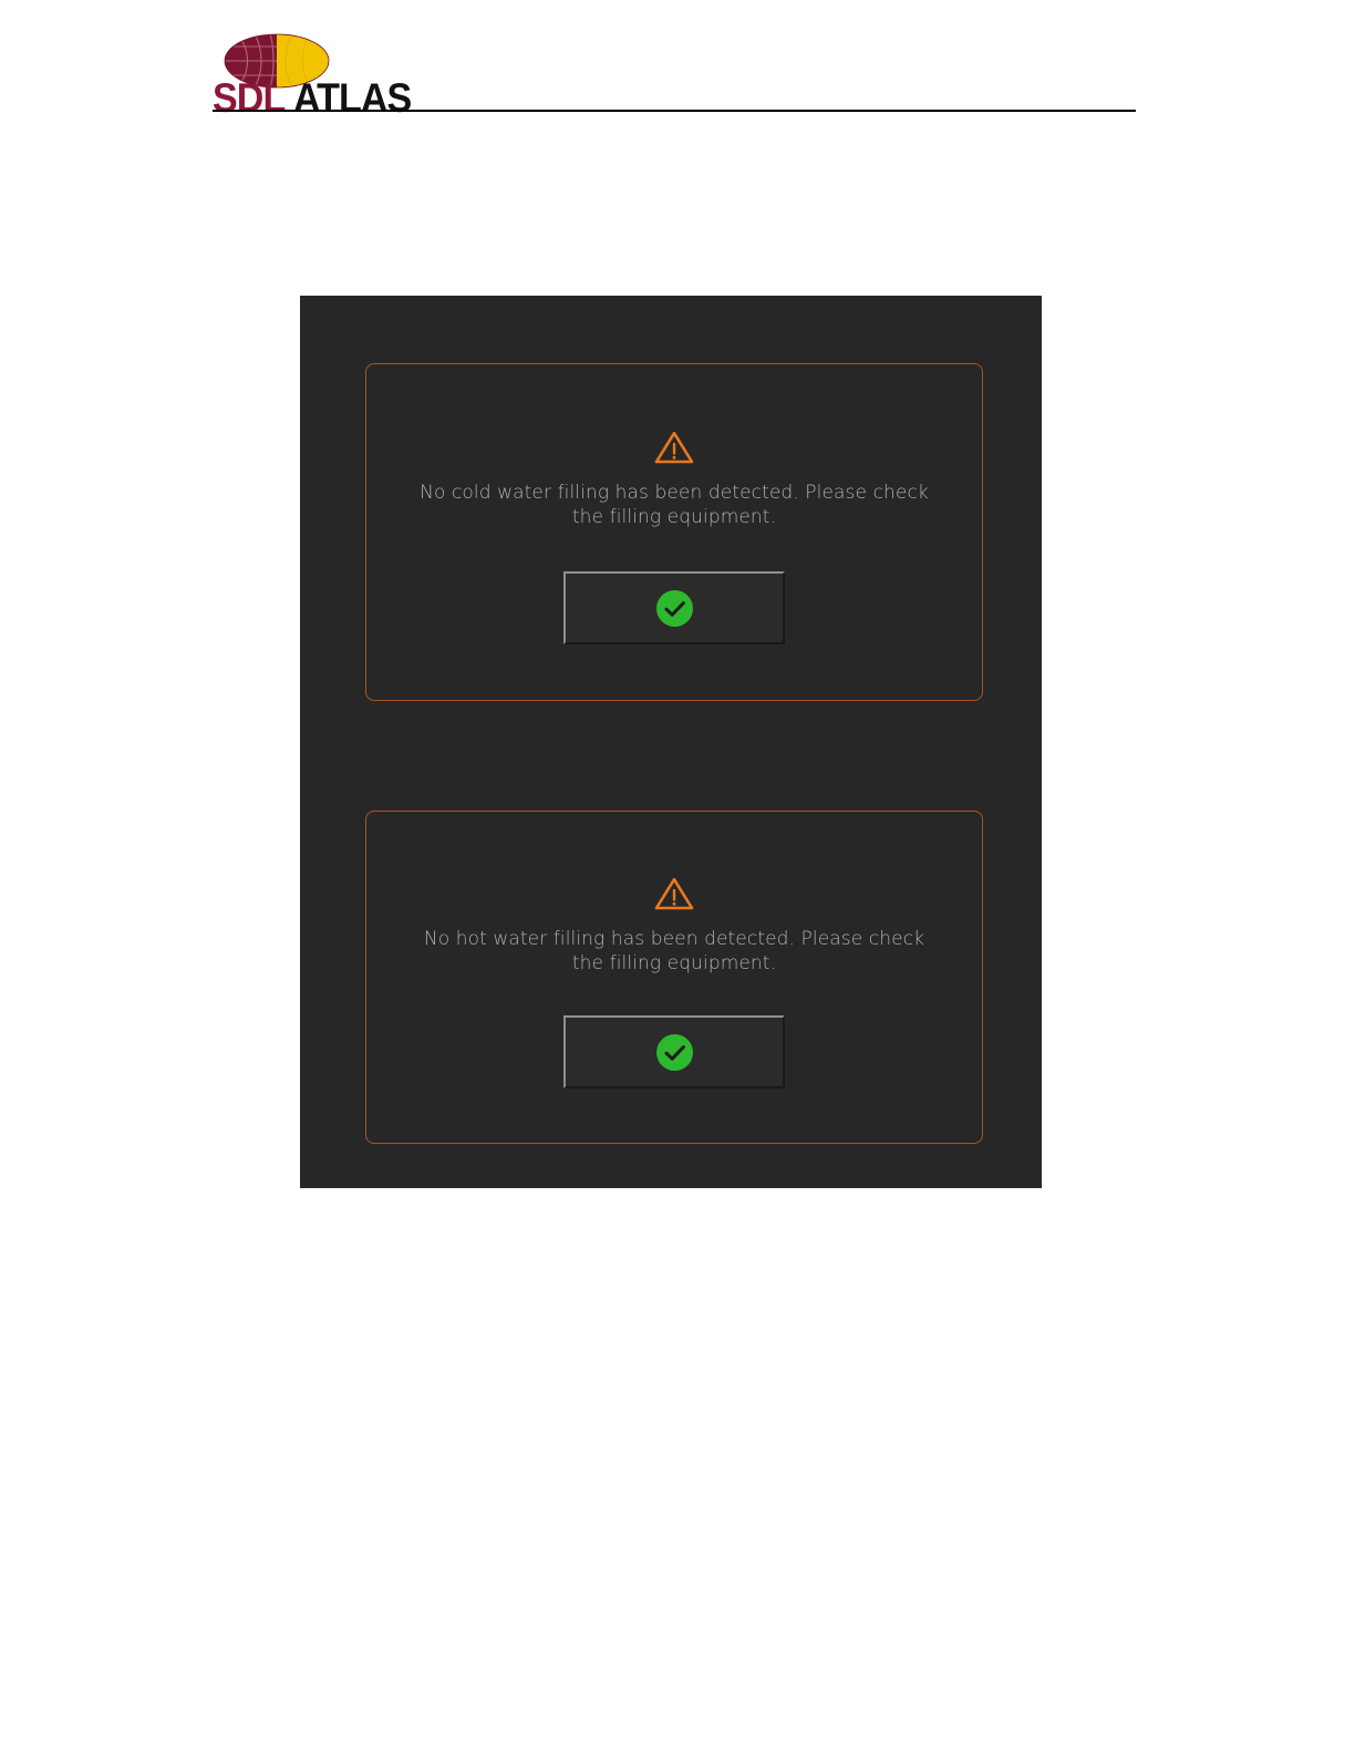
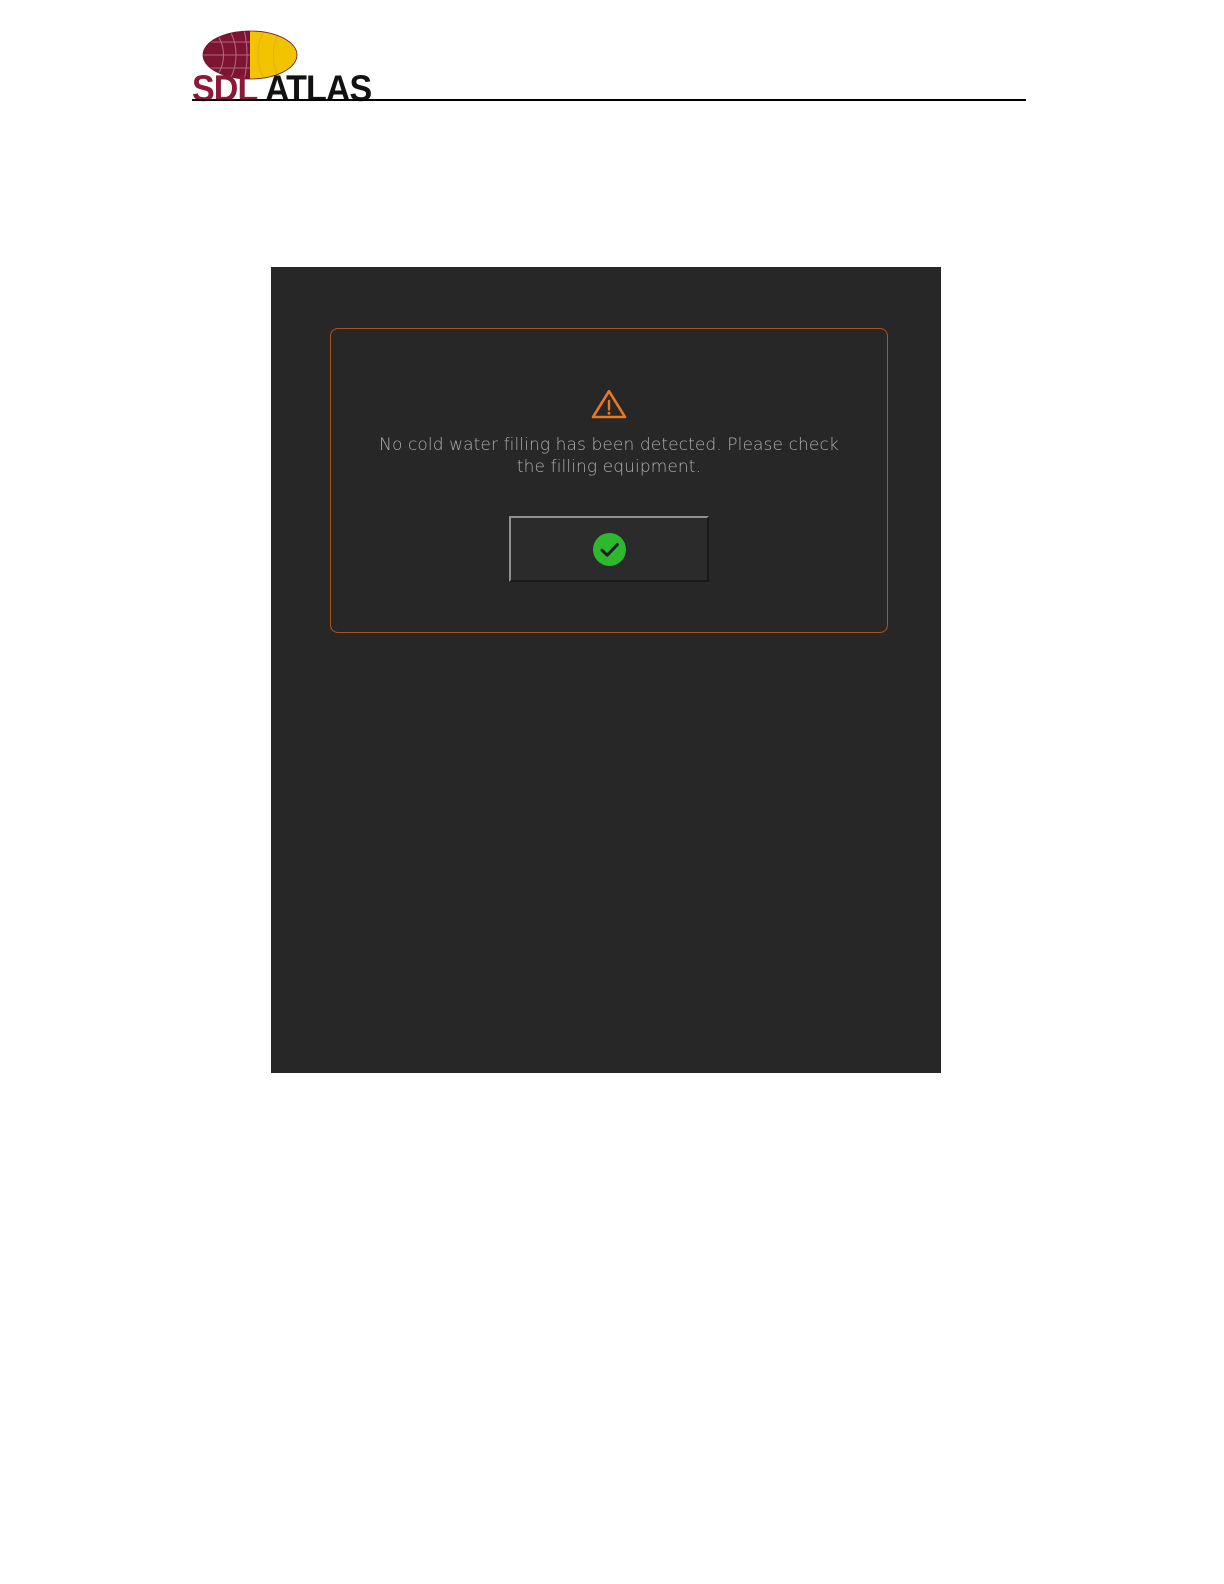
  SDL
  ATLAS
  No cold water filling has been detected. Please check the filling equipment.
- No hot water filling has been detected. Please check the filling equipment.
